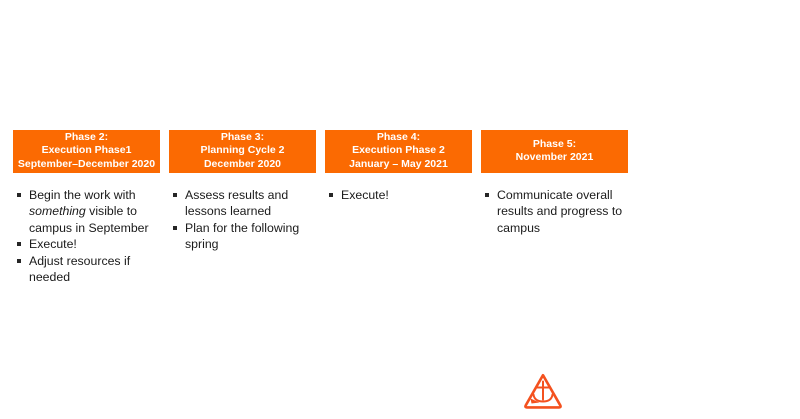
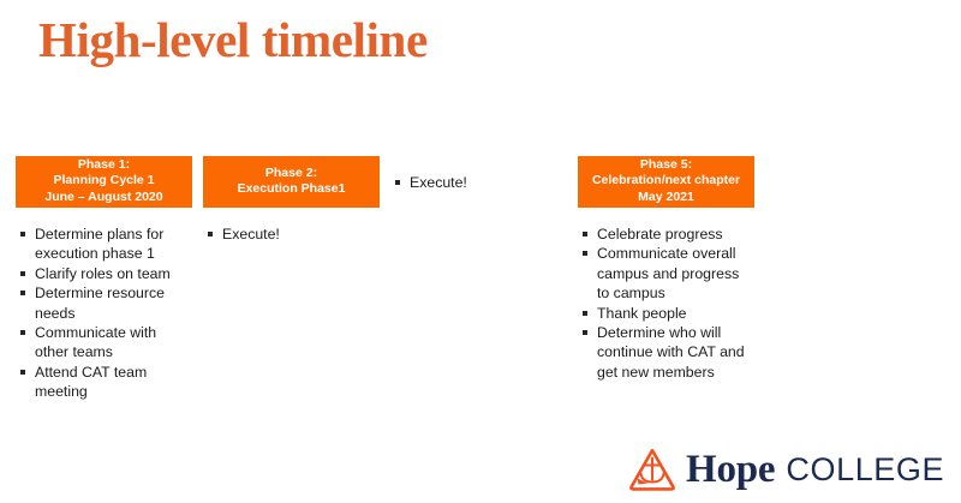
+ High-level timeline
+ Phase 1:
+ Planning Cycle 1
+ June – August 2020
+ Determine plans for execution phase 1
+ Clarify roles on team
+ Determine resource needs
+ Communicate with other teams
+ Attend CAT team meeting
  Phase 2:
  Execution Phase1
- September–December 2020
- Begin the work with something visible to campus in September
  Execute!
- Adjust resources if needed
- Phase 3:
- Planning Cycle 2
- December 2020
- Assess results and lessons learned
- Plan for the following spring
- Phase 4:
- Execution Phase 2
- January – May 2021
  Execute!
  Phase 5:
+ Celebration/next chapter
- November 2021
+ May 2021
+ Celebrate progress
- Communicate overall results and progress to campus
+ Communicate overall campus and progress to campus
+ Thank people
+ Determine who will continue with CAT and get new members
+ Hope
+ COLLEGE
